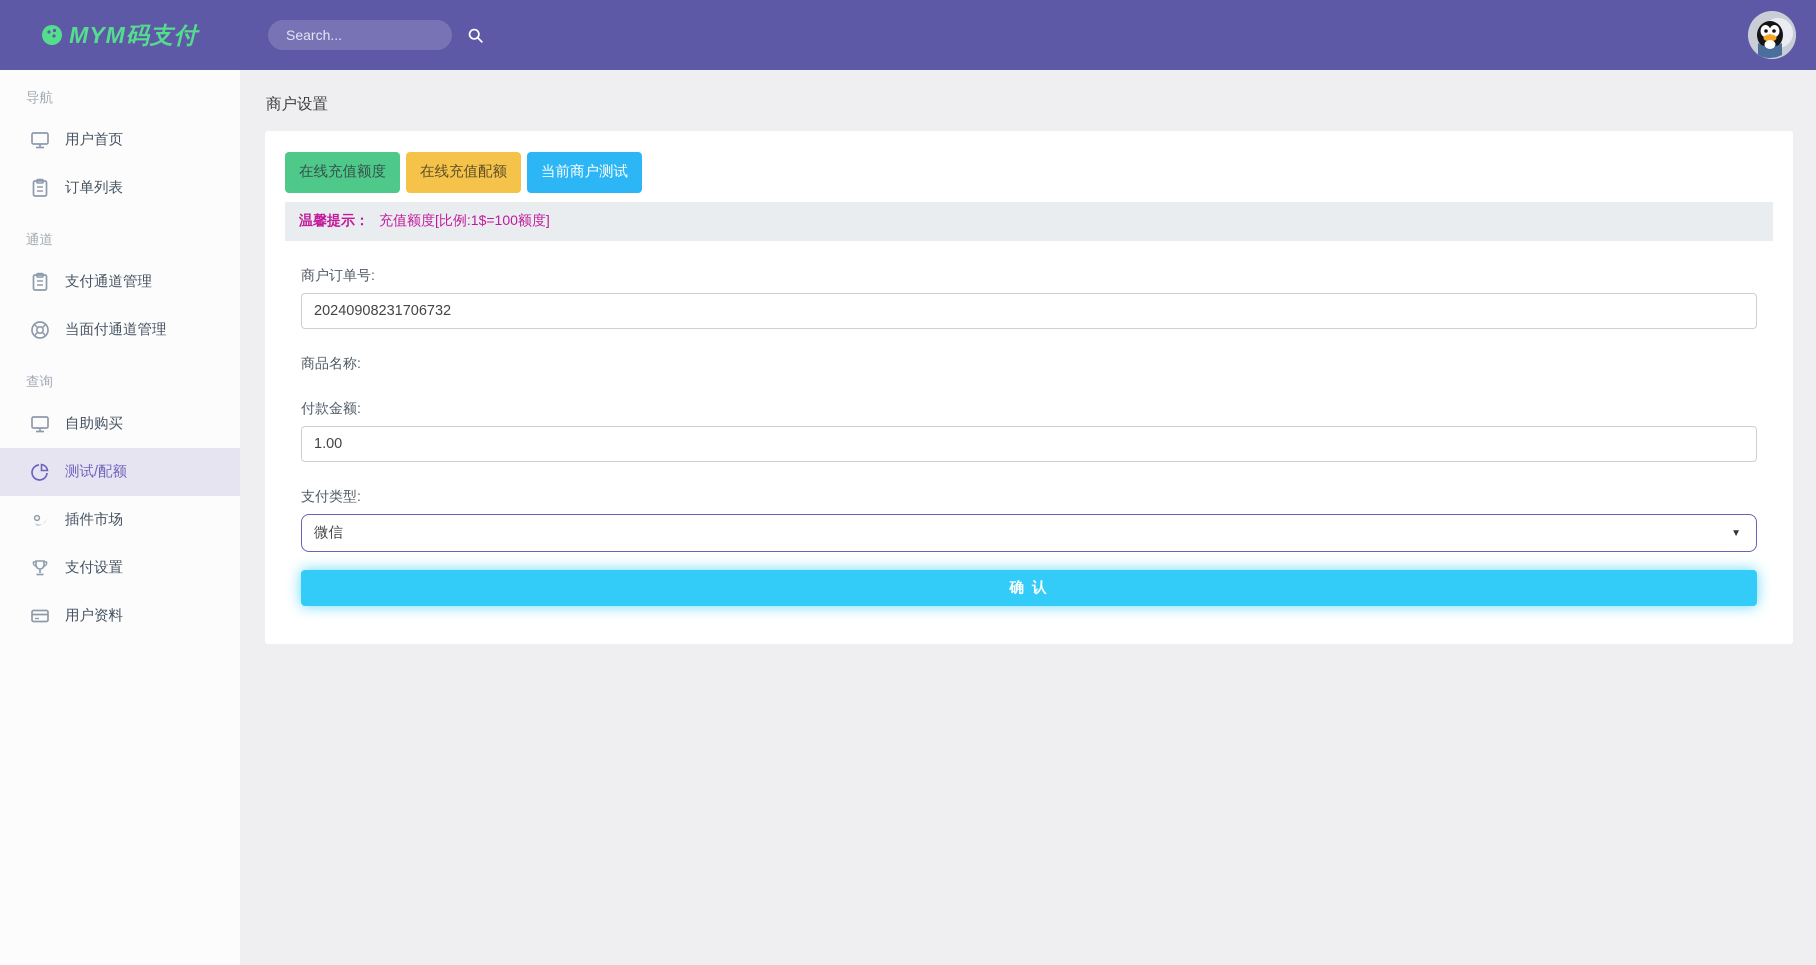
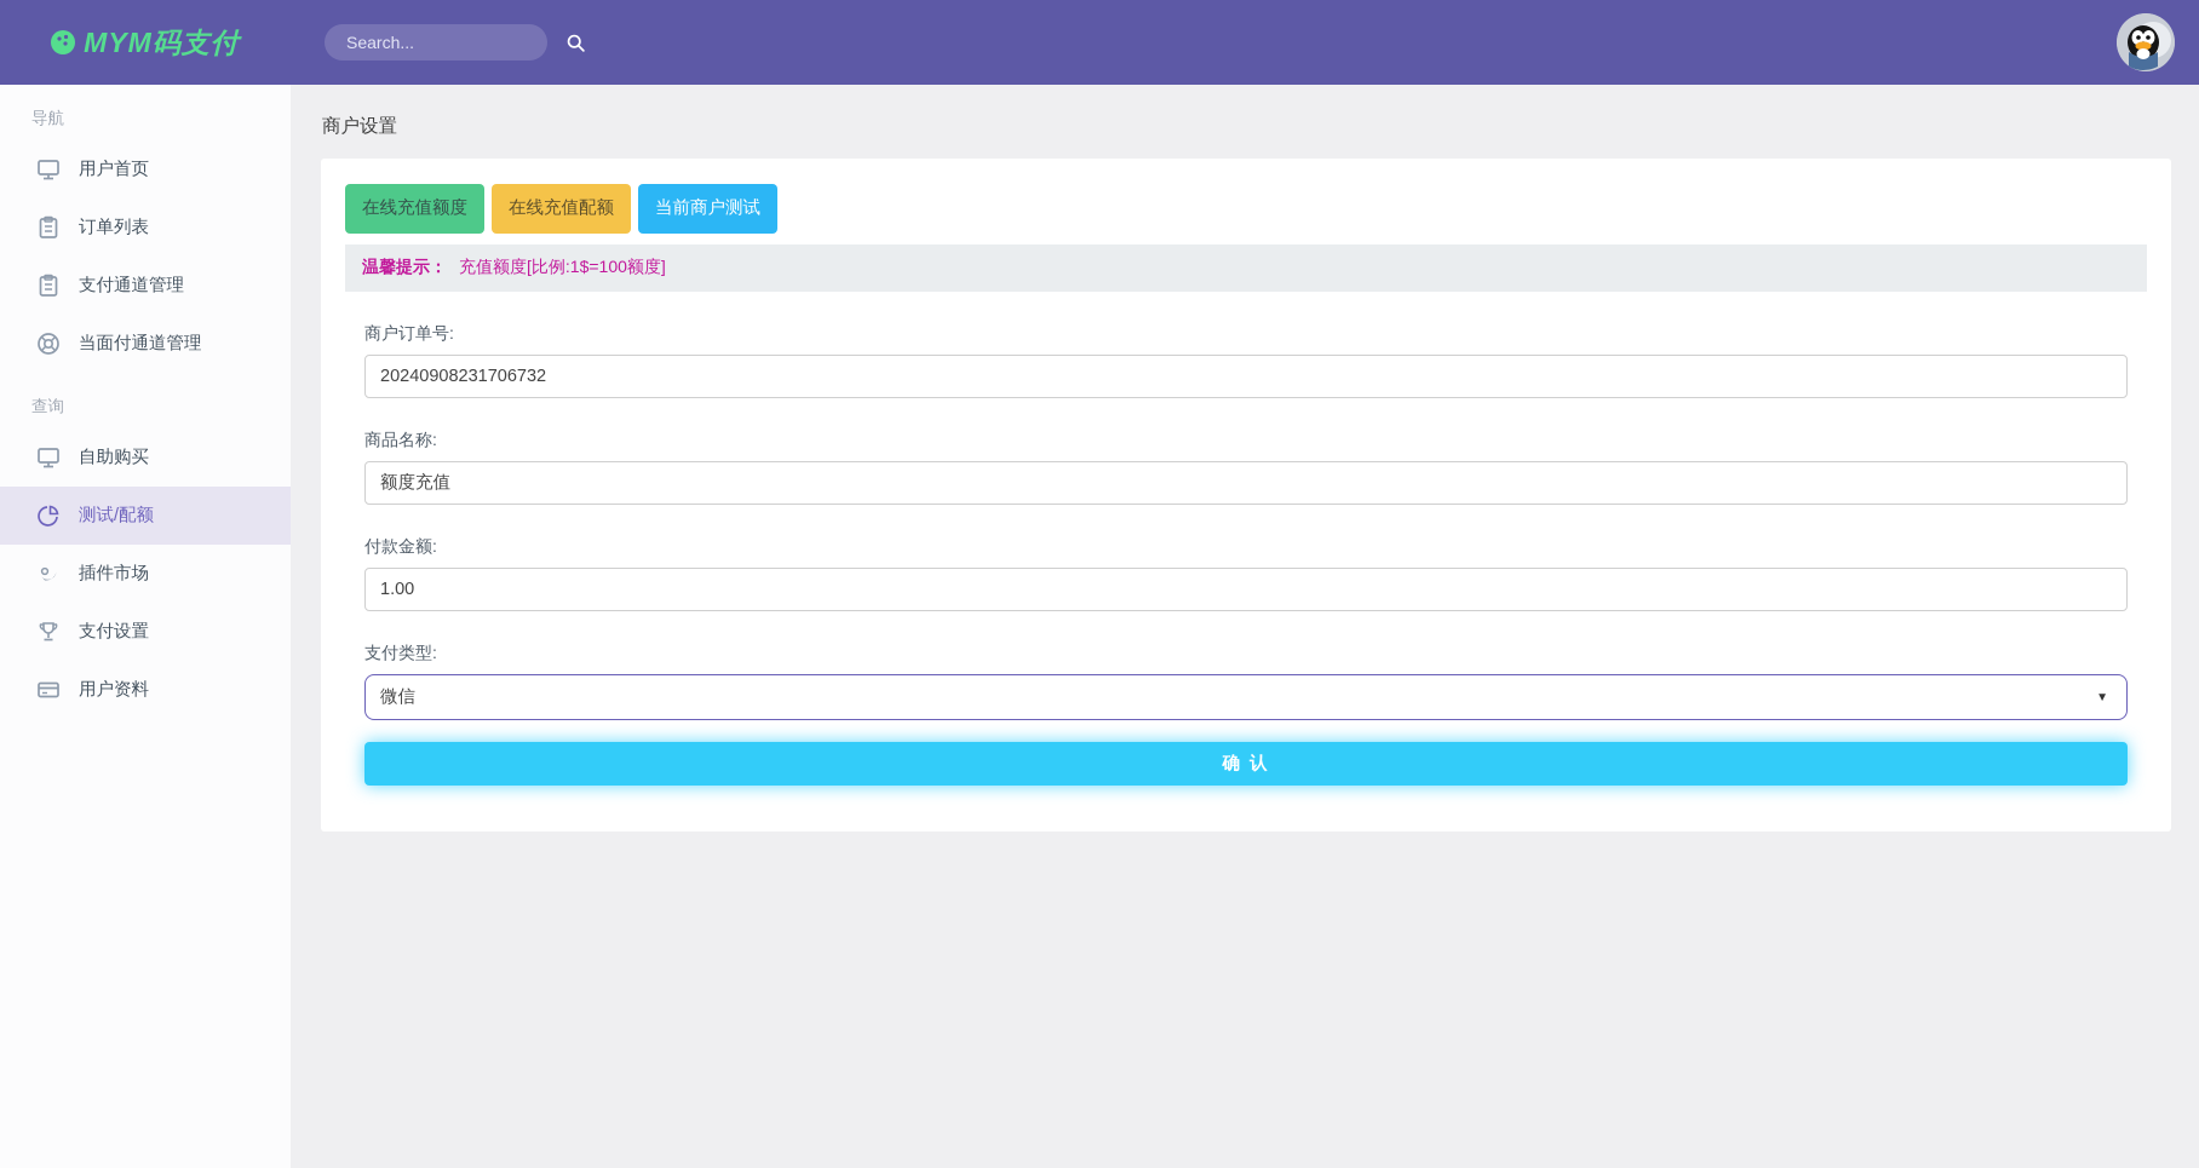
  MYM码支付
  Search...
  导航
  用户首页
  订单列表
- 通道
  支付通道管理
  当面付通道管理
  查询
  自助购买
  测试/配额
  插件市场
  支付设置
  用户资料
  商户设置
  在线充值额度
  在线充值配额
  当前商户测试
  温馨提示： 充值额度[比例:1$=100额度]
  商户订单号:
  20240908231706732
  商品名称:
+ 额度充值
  付款金额:
  1.00
  支付类型:
  微信
  ▼
  确 认
